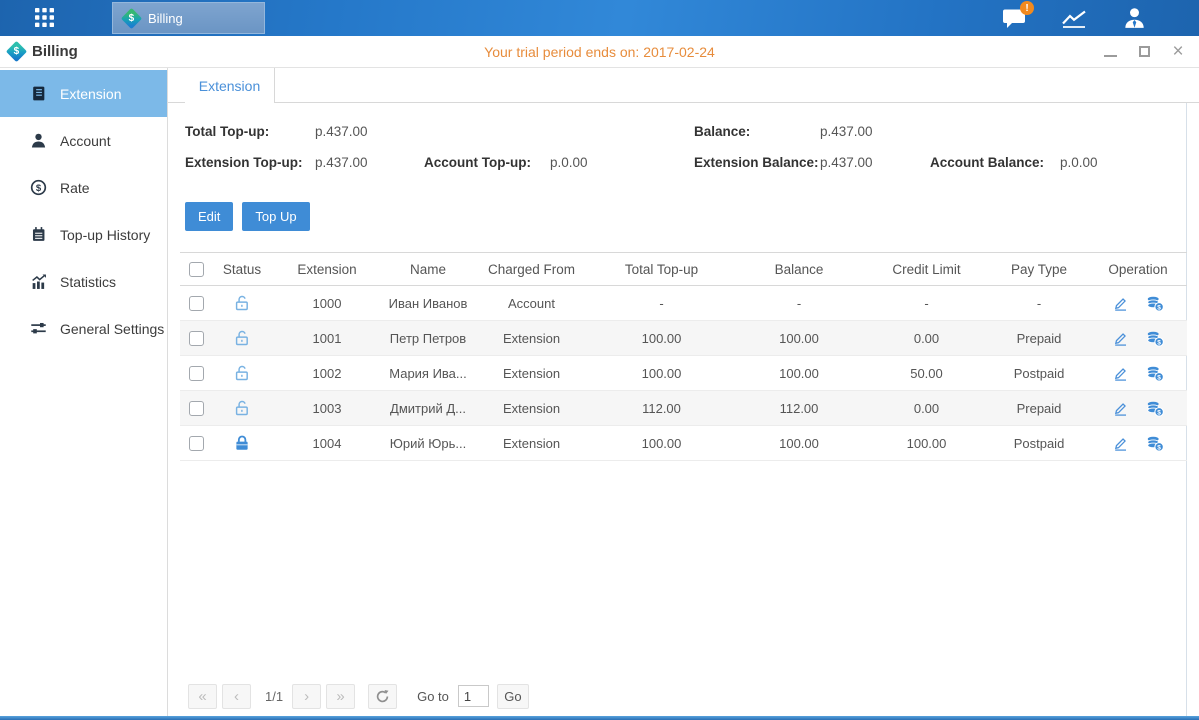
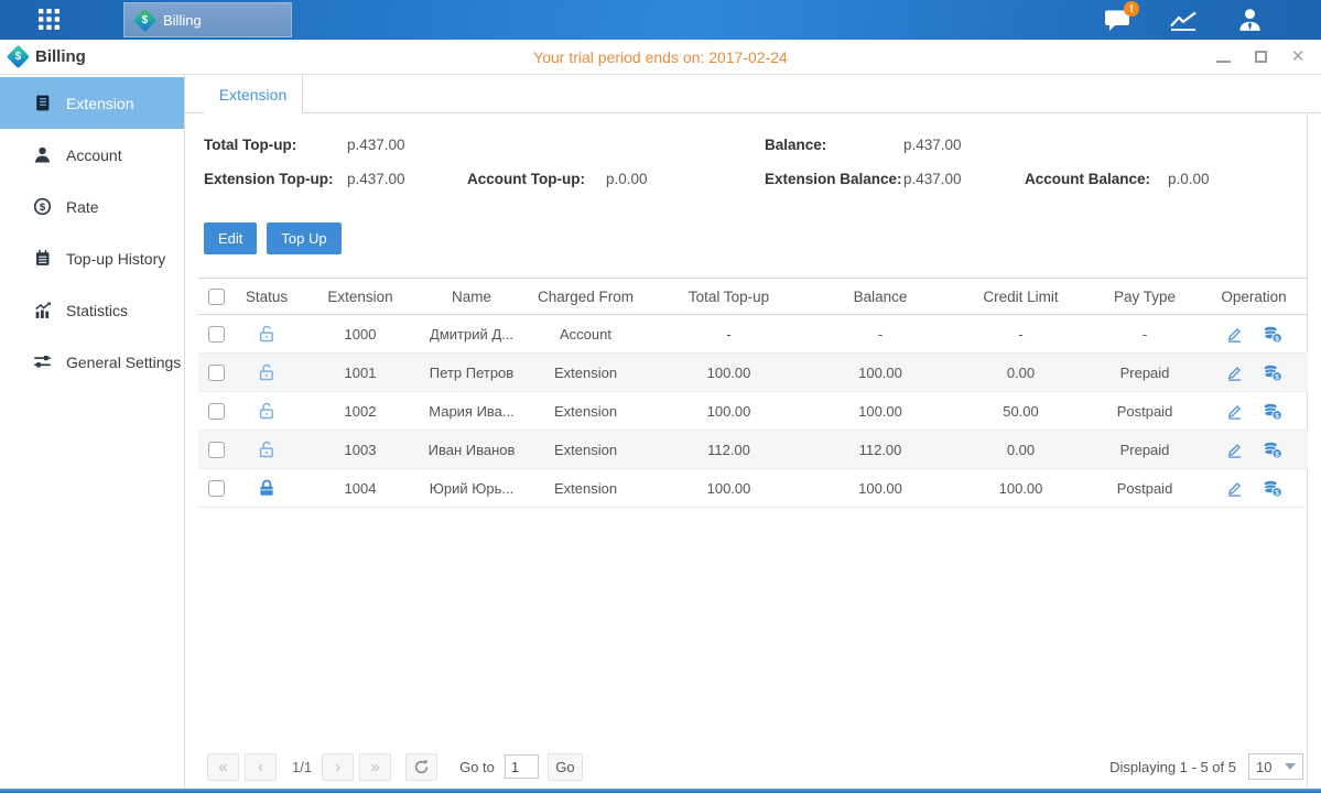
  Billing
  !
  Billing
  Your trial period ends on: 2017-02-24
  ×
  Extension
  Account
  $
  Rate
  Top-up History
  Statistics
  General Settings
  Extension
  Total Top-up:
  p.437.00
  Balance:
  p.437.00
  Extension Top-up:
  p.437.00
  Account Top-up:
  p.0.00
  Extension Balance:
  p.437.00
  Account Balance:
  p.0.00
  Edit
  Top Up
  	Status	Extension	Name	Charged From	Total Top-up	Balance	Credit Limit	Pay Type	Operation
- 		1000	Иван Иванов	Account	-	-	-	-
+ 		1000	Дмитрий Д...	Account	-	-	-	-
  		1001	Петр Петров	Extension	100.00	100.00	0.00	Prepaid
  		1002	Мария Ива...	Extension	100.00	100.00	50.00	Postpaid
- 		1003	Дмитрий Д...	Extension	112.00	112.00	0.00	Prepaid
+ 		1003	Иван Иванов	Extension	112.00	112.00	0.00	Prepaid
  		1004	Юрий Юрь...	Extension	100.00	100.00	100.00	Postpaid
  «
  ‹
  1/1
  ›
  »
  Go to
  1
  Go
+ Displaying 1 - 5 of 5
+ 10
